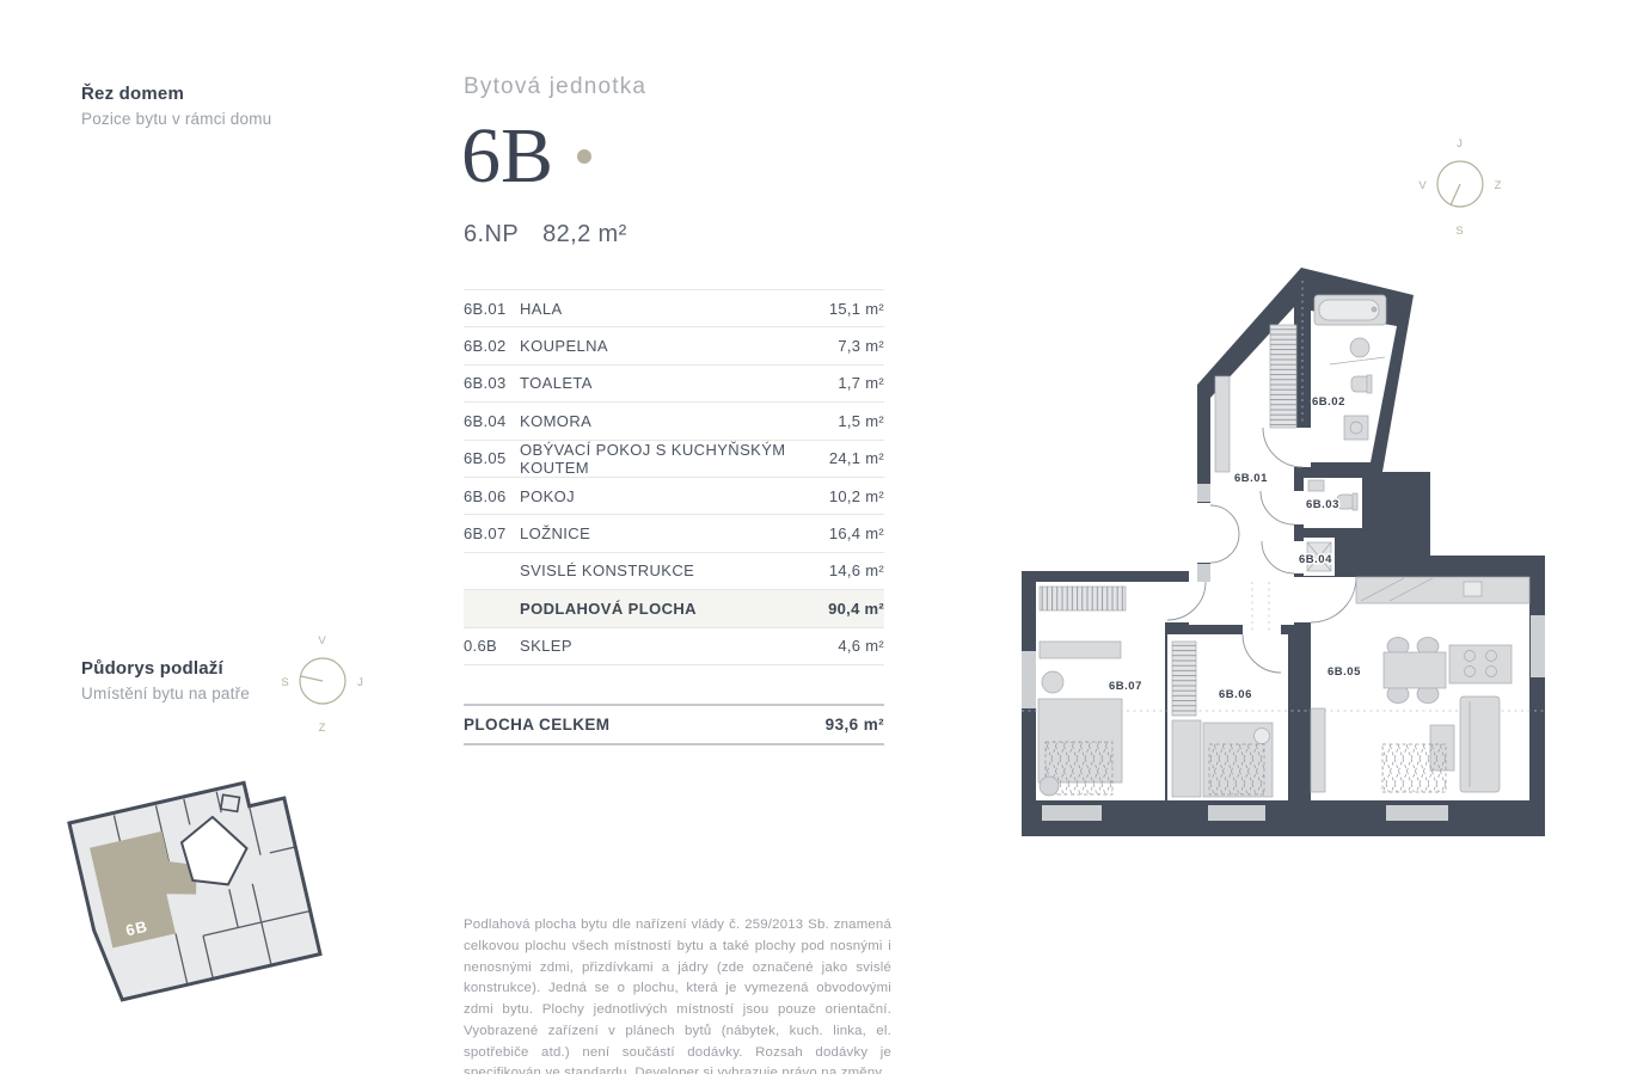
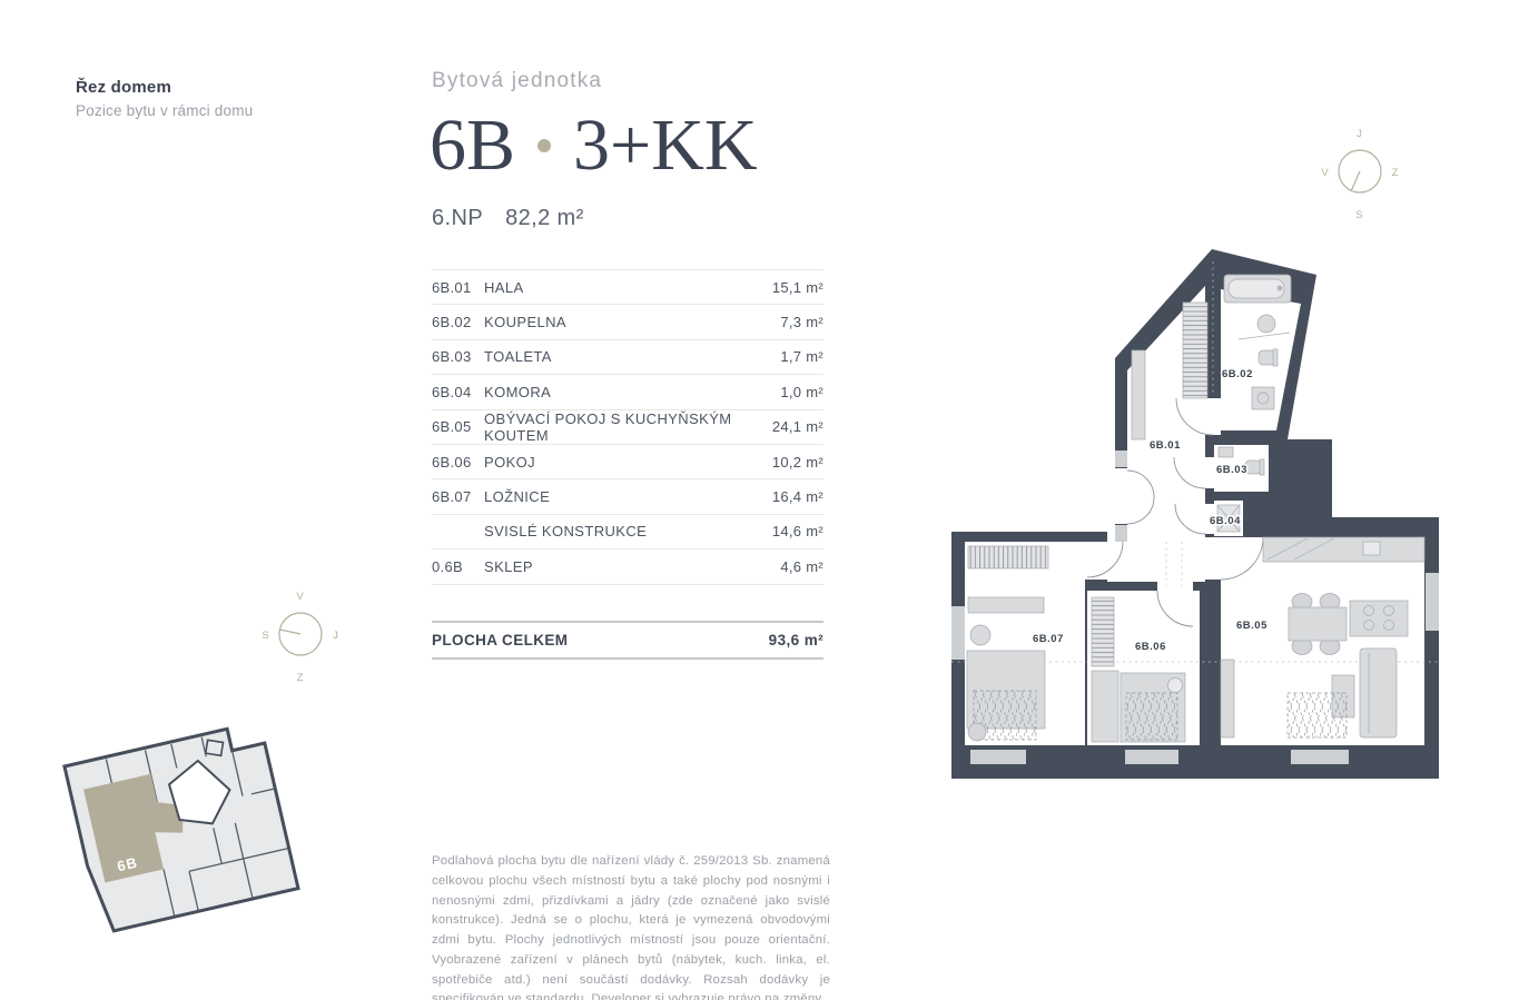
  Řez domem
  Pozice bytu v rámci domu
- Půdorys podlaží
- Umístění bytu na patře
  V
  S
  J
  Z
  Bytová jednotka
  6B
+ 3+KK
  6.NP
  82,2 m²
  6B.01
  HALA
  15,1 m²
  6B.02
  KOUPELNA
  7,3 m²
  6B.03
  TOALETA
  1,7 m²
  6B.04
  KOMORA
- 1,5 m²
+ 1,0 m²
  6B.05
  OBÝVACÍ POKOJ S KUCHYŇSKÝM KOUTEM
  24,1 m²
  6B.06
  POKOJ
  10,2 m²
  6B.07
  LOŽNICE
  16,4 m²
  SVISLÉ KONSTRUKCE
  14,6 m²
- PODLAHOVÁ PLOCHA
- 90,4 m²
  0.6B
  SKLEP
  4,6 m²
  PLOCHA CELKEM
  93,6 m²
  Podlahová plocha bytu dle nařízení vlády č. 259/2013 Sb. znamená celkovou plochu všech místností bytu a také plochy pod nosnými i nenosnými zdmi, přizdívkami a jádry (zde označené jako svislé konstrukce). Jedná se o plochu, která je vymezená obvodovými zdmi bytu. Plochy jednotlivých místností jsou pouze orientační. Vyobrazené zařízení v plánech bytů (nábytek, kuch. linka, el. spotřebiče atd.) není součástí dodávky. Rozsah dodávky je specifikován ve standardu. Developer si vyhrazuje právo na změny.
  J
  V
  Z
  S
  6B.01
  6B.02
  6B.03
  6B.04
  6B.05
  6B.06
  6B.07
